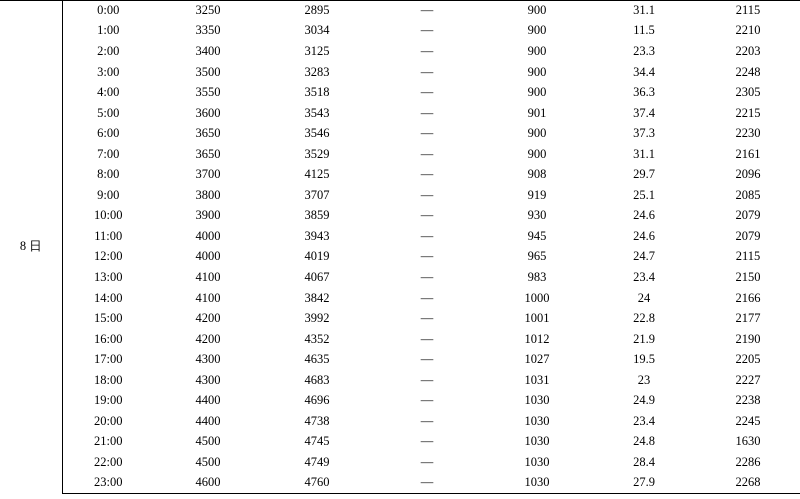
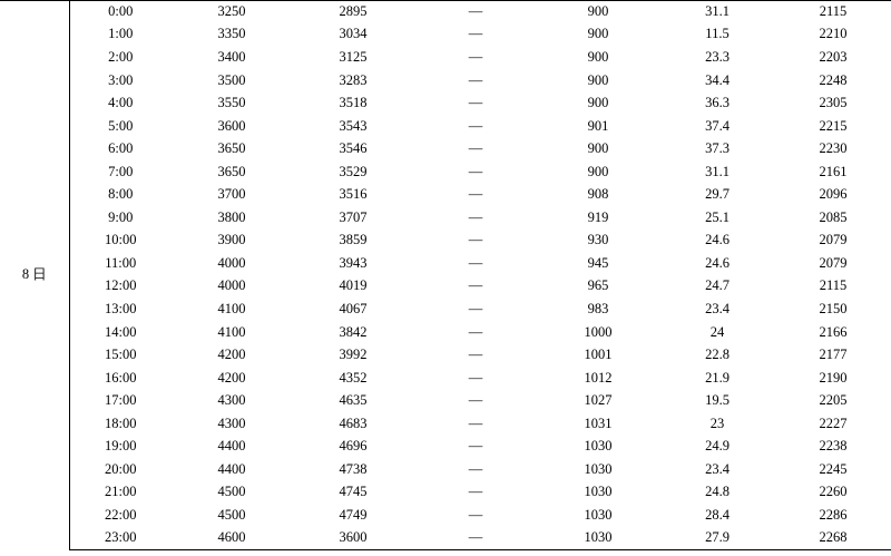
  8 日	0:00	3250	2895	—	900	31.1	2115
  1:00	3350	3034	—	900	11.5	2210
  2:00	3400	3125	—	900	23.3	2203
  3:00	3500	3283	—	900	34.4	2248
  4:00	3550	3518	—	900	36.3	2305
  5:00	3600	3543	—	901	37.4	2215
  6:00	3650	3546	—	900	37.3	2230
  7:00	3650	3529	—	900	31.1	2161
- 8:00	3700	4125	—	908	29.7	2096
+ 8:00	3700	3516	—	908	29.7	2096
  9:00	3800	3707	—	919	25.1	2085
  10:00	3900	3859	—	930	24.6	2079
  11:00	4000	3943	—	945	24.6	2079
  12:00	4000	4019	—	965	24.7	2115
  13:00	4100	4067	—	983	23.4	2150
  14:00	4100	3842	—	1000	24	2166
  15:00	4200	3992	—	1001	22.8	2177
  16:00	4200	4352	—	1012	21.9	2190
  17:00	4300	4635	—	1027	19.5	2205
  18:00	4300	4683	—	1031	23	2227
  19:00	4400	4696	—	1030	24.9	2238
  20:00	4400	4738	—	1030	23.4	2245
- 21:00	4500	4745	—	1030	24.8	1630
+ 21:00	4500	4745	—	1030	24.8	2260
  22:00	4500	4749	—	1030	28.4	2286
- 23:00	4600	4760	—	1030	27.9	2268
+ 23:00	4600	3600	—	1030	27.9	2268
